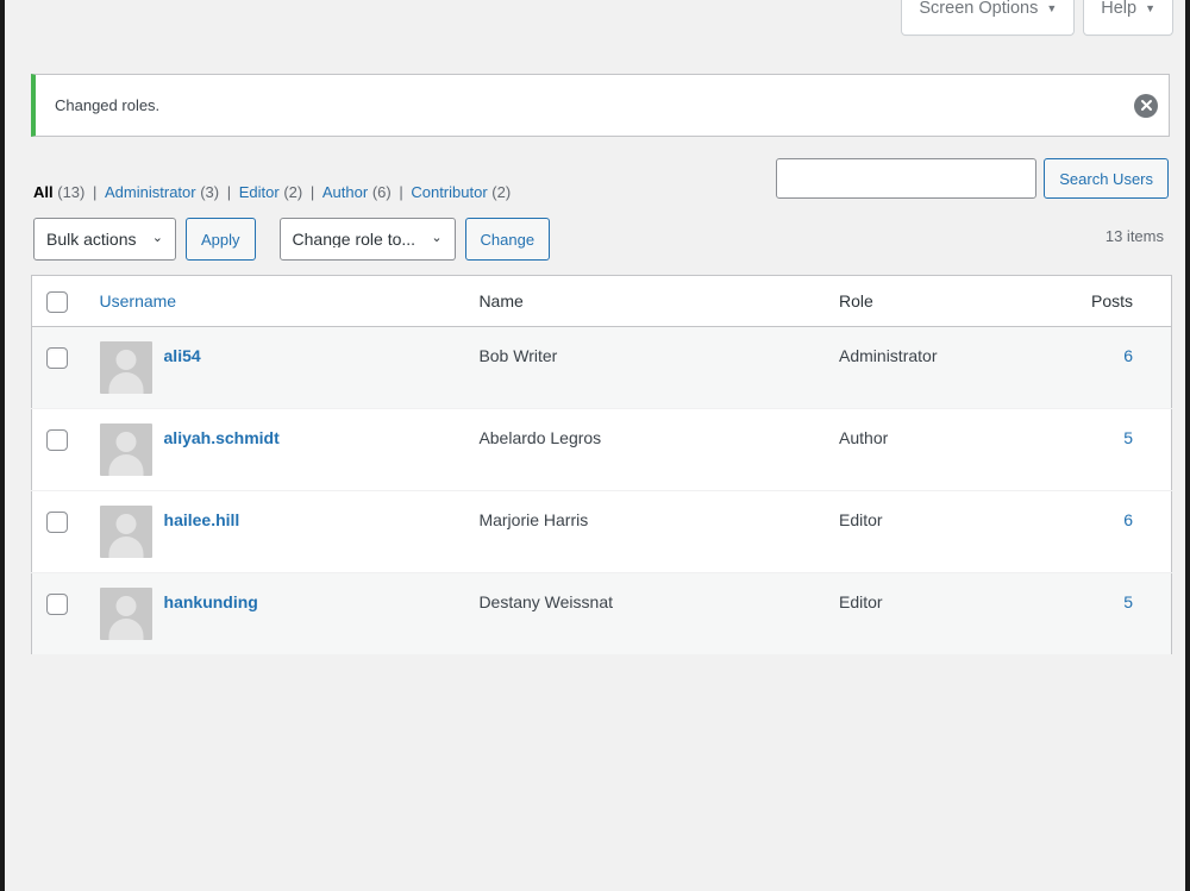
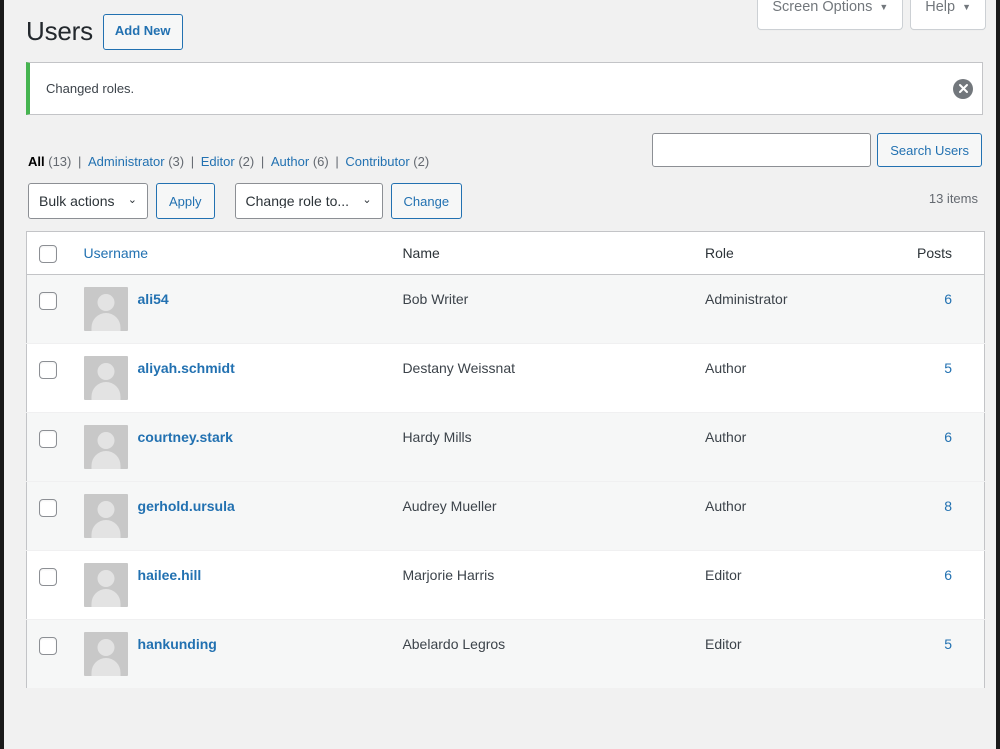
  Screen Options
  ▼
  Help
  ▼
+ Users
+ Add New
  Changed roles.
  All (13) | Administrator (3) | Editor (2) | Author (6) | Contributor (2)
  Search Users
  Bulk actions
  ⌄
  Apply
  Change role to...
  ⌄
  Change
  13 items
  	Username	Name	Role	Posts
  	ali54	Bob Writer	Administrator	6
- 	aliyah.schmidt	Abelardo Legros	Author	5
+ 	aliyah.schmidt	Destany Weissnat	Author	5
+ 	courtney.stark	Hardy Mills	Author	6
+ 	gerhold.ursula	Audrey Mueller	Author	8
  	hailee.hill	Marjorie Harris	Editor	6
- 	hankunding	Destany Weissnat	Editor	5
+ 	hankunding	Abelardo Legros	Editor	5
